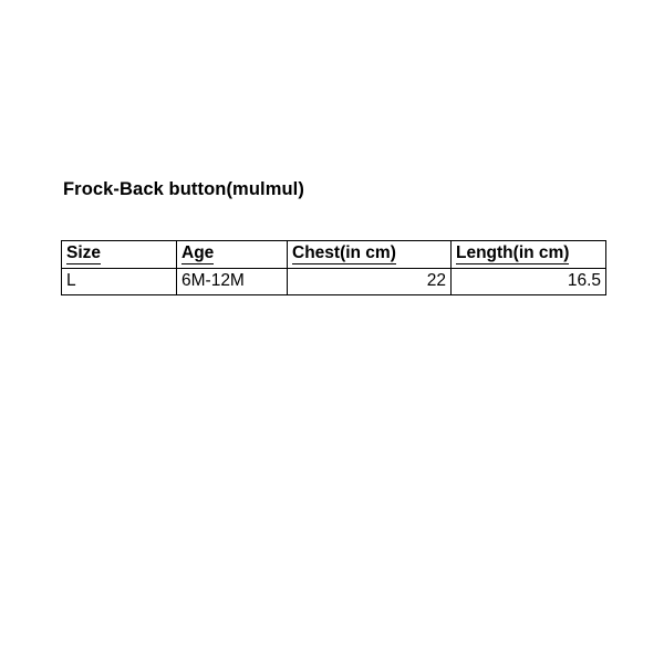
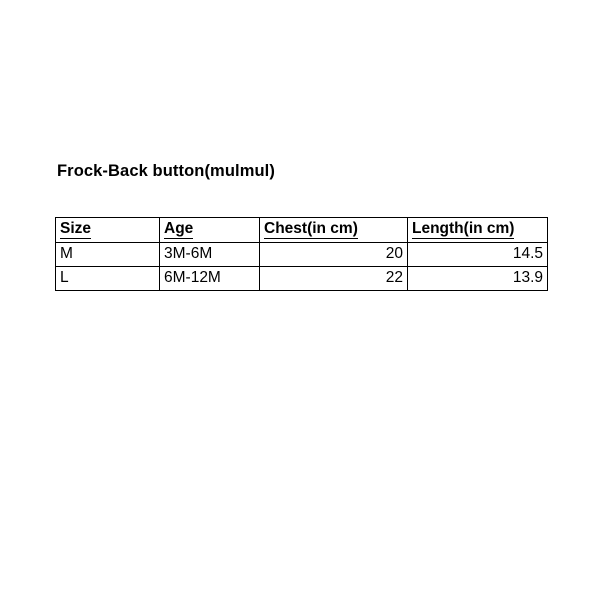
  Frock-Back button(mulmul)
  Size	Age	Chest(in cm)	Length(in cm)
+ M	3M-6M	20	14.5
- L	6M-12M	22	16.5
+ L	6M-12M	22	13.9
